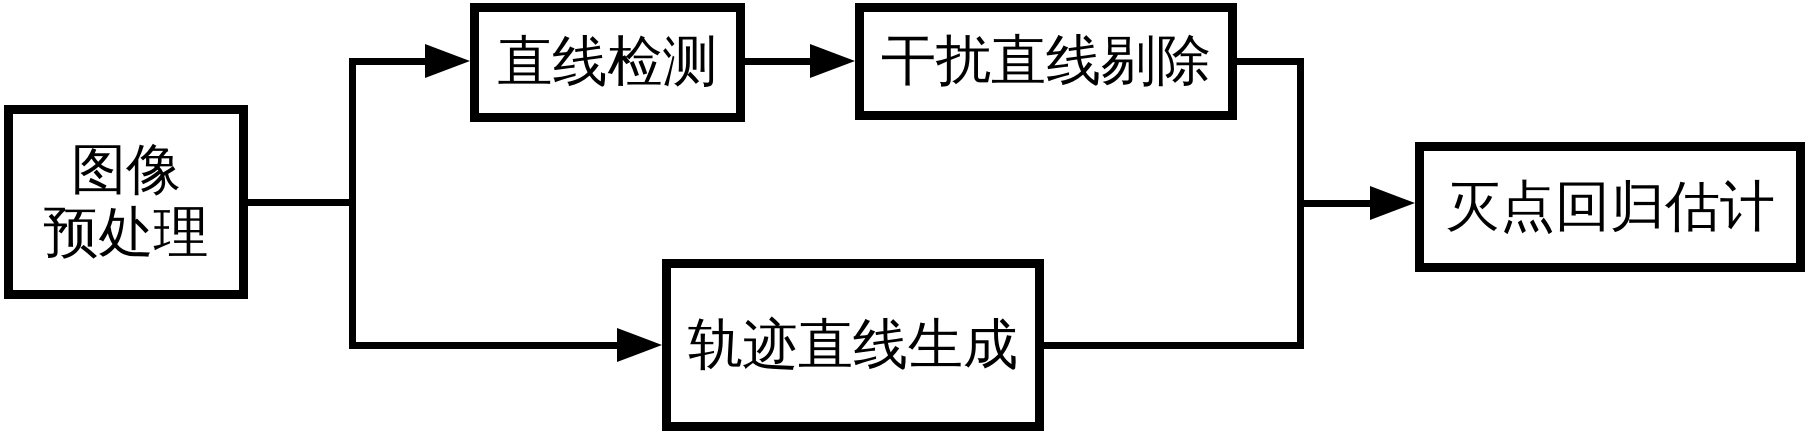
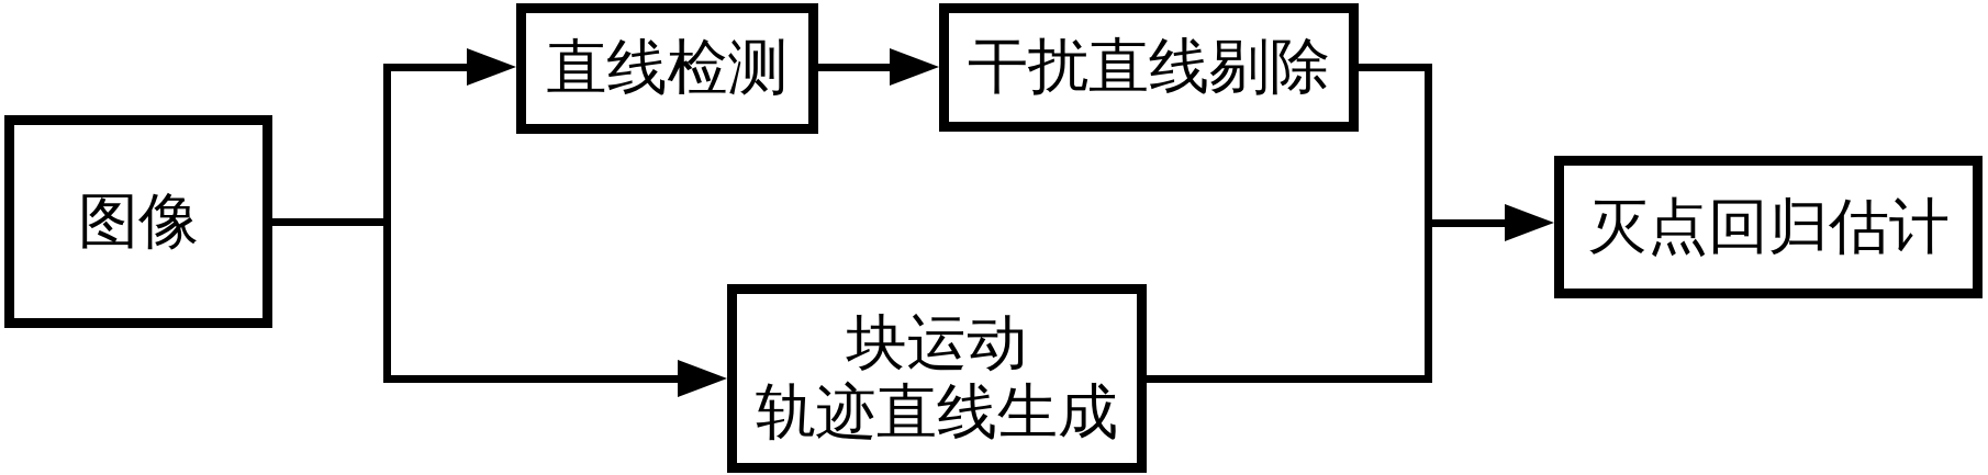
  图像
- 预处理
  直线检测
  干扰直线剔除
+ 块运动
  轨迹直线生成
  灭点回归估计
